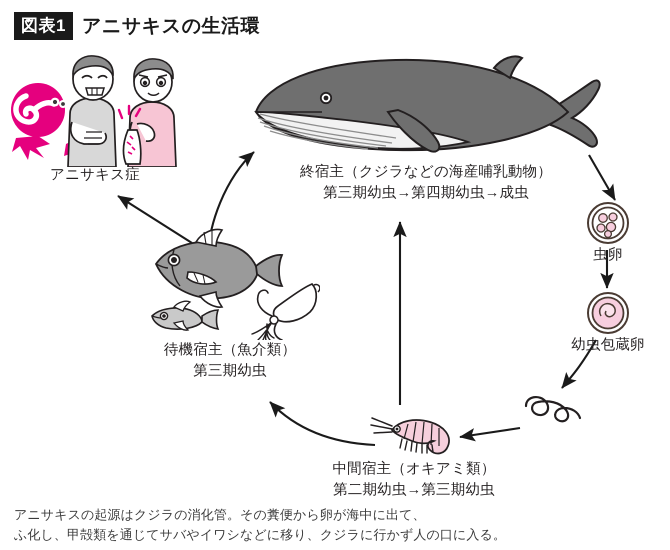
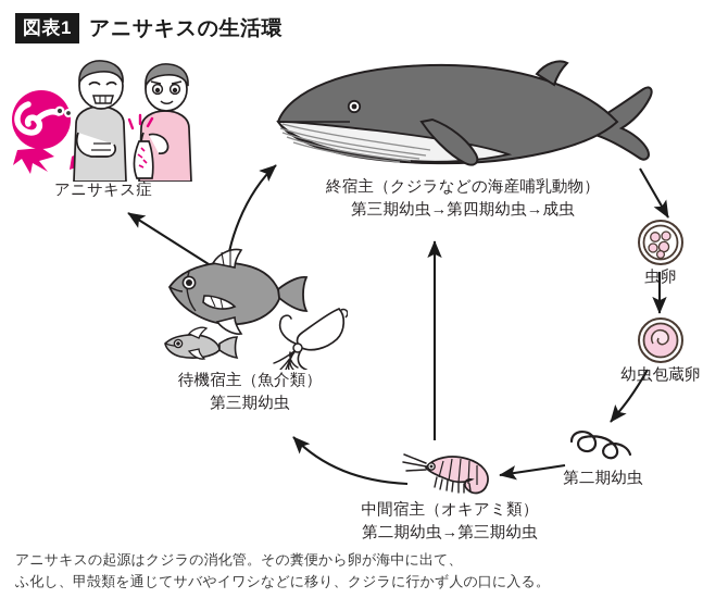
  図表1
  アニサキスの生活環
  アニサキス症
  終宿主（クジラなどの海産哺乳動物）
  第三期幼虫→第四期幼虫→成虫
  虫卵
  幼虫包蔵卵
+ 第二期幼虫
  中間宿主（オキアミ類）
  第二期幼虫→第三期幼虫
  待機宿主（魚介類）
  第三期幼虫
  アニサキスの起源はクジラの消化管。その糞便から卵が海中に出て、
  ふ化し、甲殻類を通じてサバやイワシなどに移り、クジラに行かず人の口に入る。
